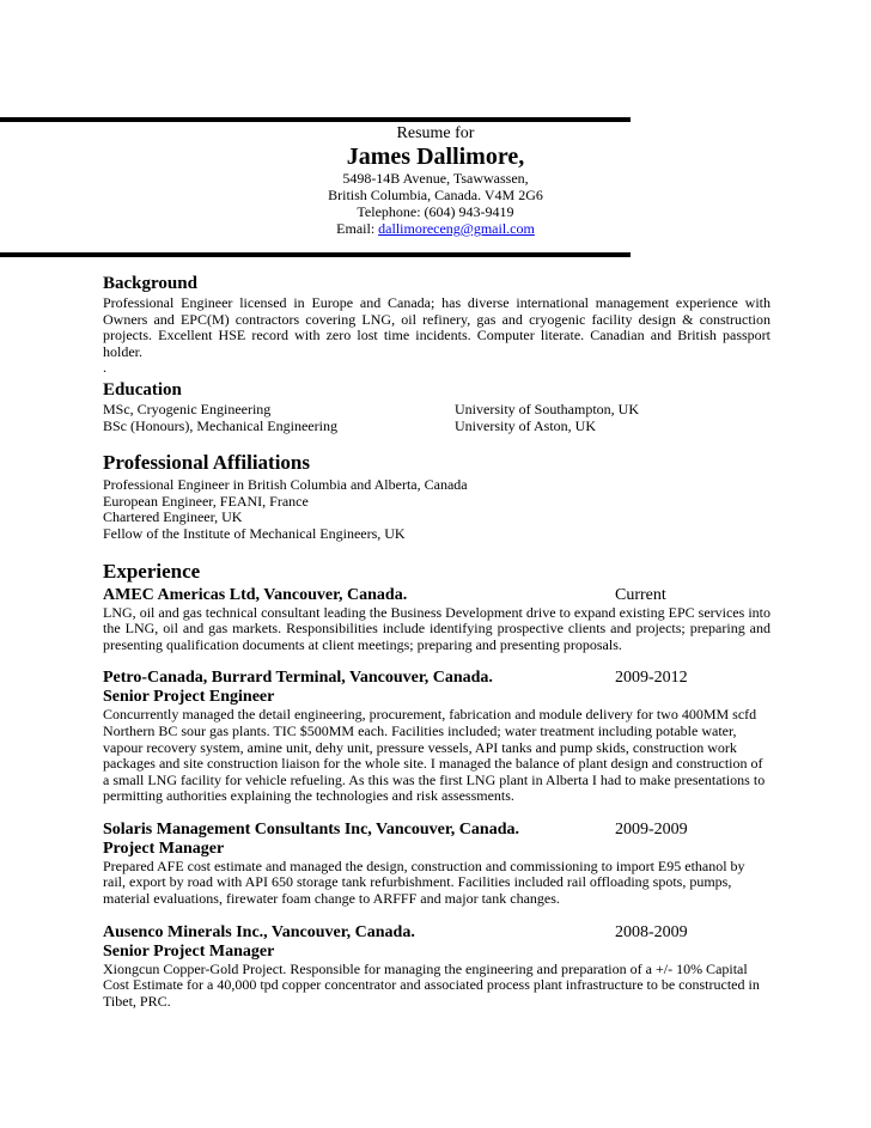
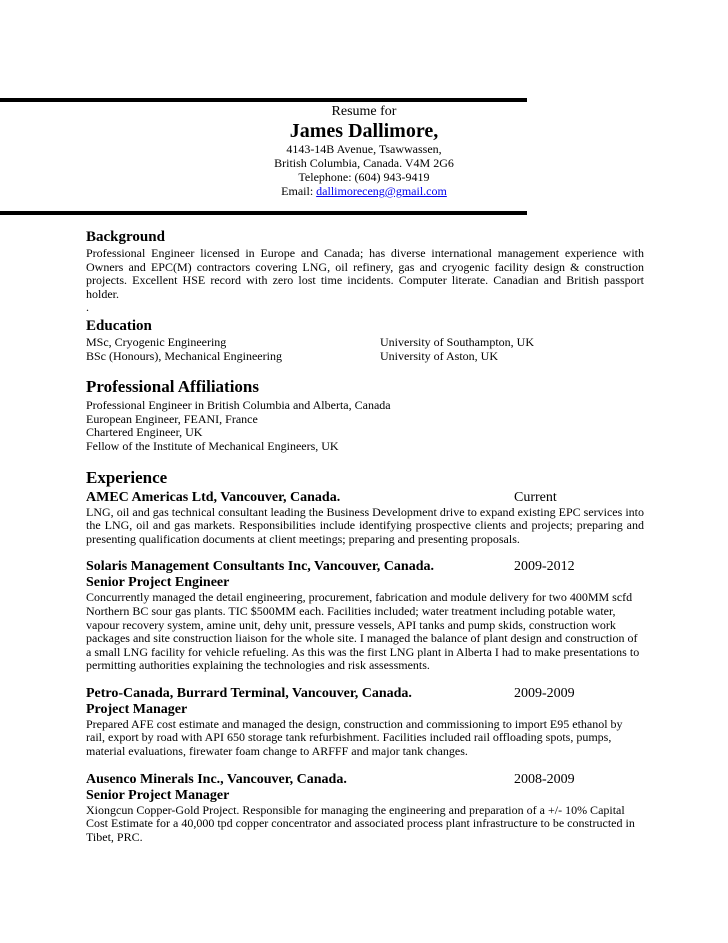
  Resume for
  James Dallimore,
- 5498-14B Avenue, Tsawwassen,
+ 4143-14B Avenue, Tsawwassen,
  British Columbia, Canada. V4M 2G6
  Telephone: (604) 943-9419
  Email: dallimoreceng@gmail.com
  Background
  Professional Engineer licensed in Europe and Canada; has diverse international management experience with Owners and EPC(M) contractors covering LNG, oil refinery, gas and cryogenic facility design & construction projects. Excellent HSE record with zero lost time incidents. Computer literate. Canadian and British passport holder.
  .
  Education
  MSc, Cryogenic Engineering
  University of Southampton, UK
  BSc (Honours), Mechanical Engineering
  University of Aston, UK
  Professional Affiliations
  Professional Engineer in British Columbia and Alberta, Canada
  European Engineer, FEANI, France
  Chartered Engineer, UK
  Fellow of the Institute of Mechanical Engineers, UK
  Experience
  AMEC Americas Ltd, Vancouver, Canada.
  Current
  LNG, oil and gas technical consultant leading the Business Development drive to expand existing EPC services into the LNG, oil and gas markets. Responsibilities include identifying prospective clients and projects; preparing and presenting qualification documents at client meetings; preparing and presenting proposals.
- Petro-Canada, Burrard Terminal, Vancouver, Canada.
+ Solaris Management Consultants Inc, Vancouver, Canada.
  2009-2012
  Senior Project Engineer
  Concurrently managed the detail engineering, procurement, fabrication and module delivery for two 400MM scfd Northern BC sour gas plants. TIC $500MM each. Facilities included; water treatment including potable water, vapour recovery system, amine unit, dehy unit, pressure vessels, API tanks and pump skids, construction work packages and site construction liaison for the whole site. I managed the balance of plant design and construction of a small LNG facility for vehicle refueling. As this was the first LNG plant in Alberta I had to make presentations to permitting authorities explaining the technologies and risk assessments.
- Solaris Management Consultants Inc, Vancouver, Canada.
+ Petro-Canada, Burrard Terminal, Vancouver, Canada.
  2009-2009
  Project Manager
  Prepared AFE cost estimate and managed the design, construction and commissioning to import E95 ethanol by rail, export by road with API 650 storage tank refurbishment. Facilities included rail offloading spots, pumps, material evaluations, firewater foam change to ARFFF and major tank changes.
  Ausenco Minerals Inc., Vancouver, Canada.
  2008-2009
  Senior Project Manager
  Xiongcun Copper-Gold Project. Responsible for managing the engineering and preparation of a +/- 10% Capital Cost Estimate for a 40,000 tpd copper concentrator and associated process plant infrastructure to be constructed in Tibet, PRC.
